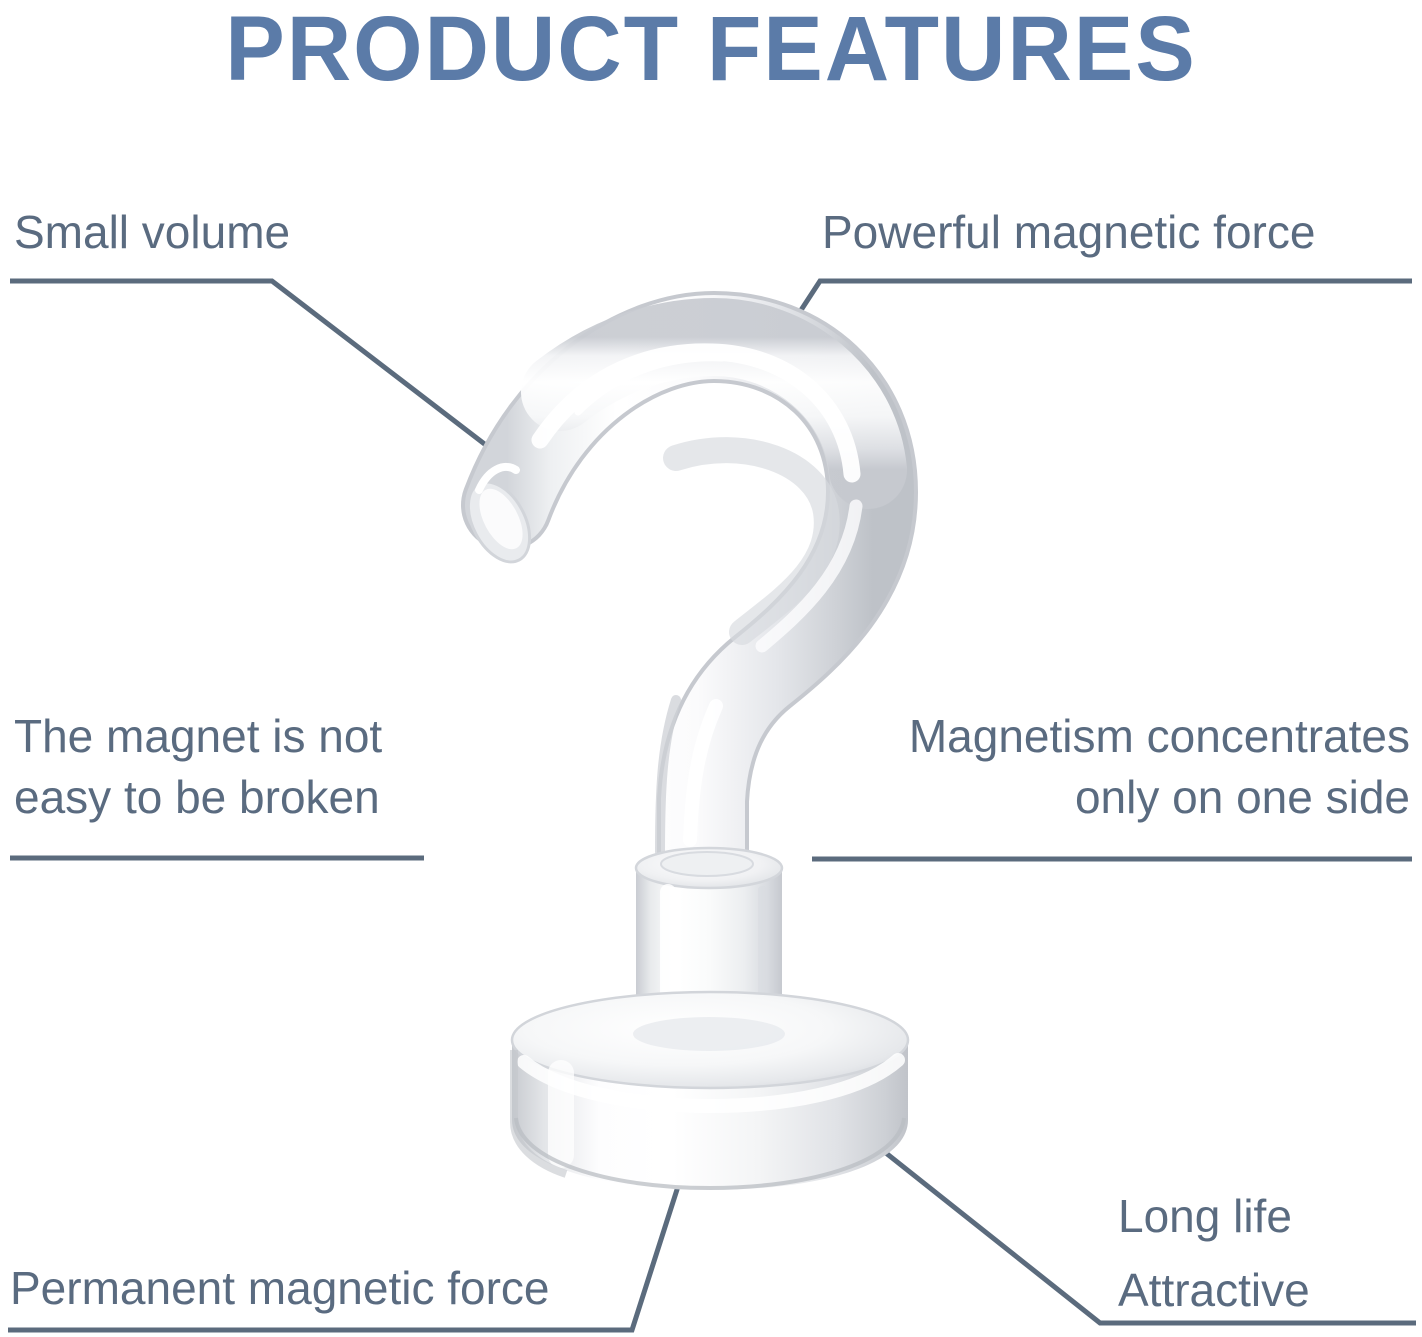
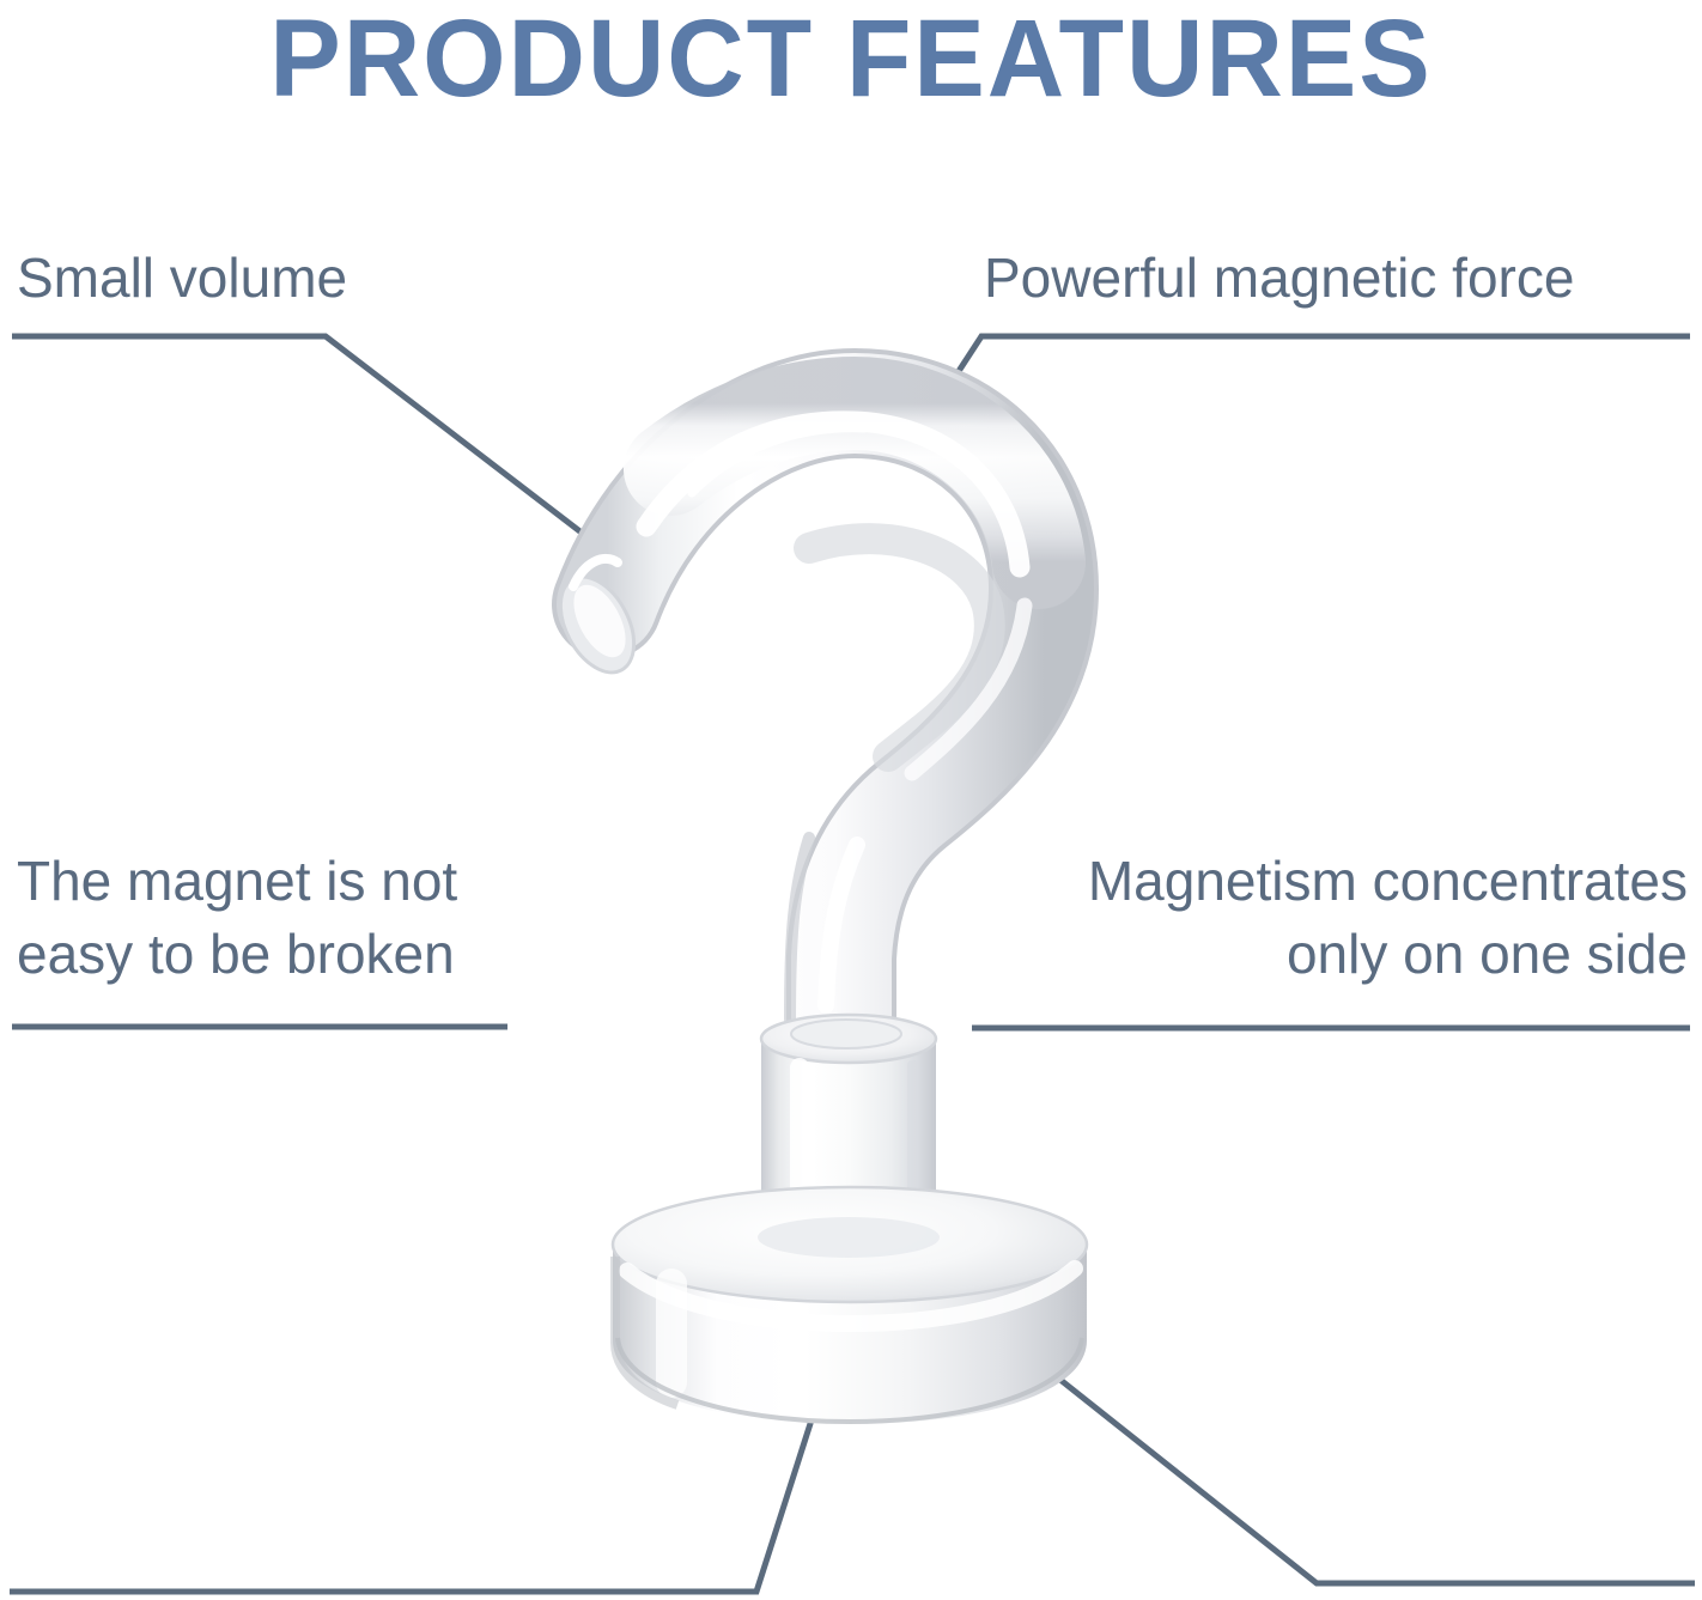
  PRODUCT FEATURES
  Small volume
  Powerful magnetic force
  The magnet is not
  easy to be broken
  Magnetism concentrates
  only on one side
- Permanent magnetic force
- Long life
- Attractive
